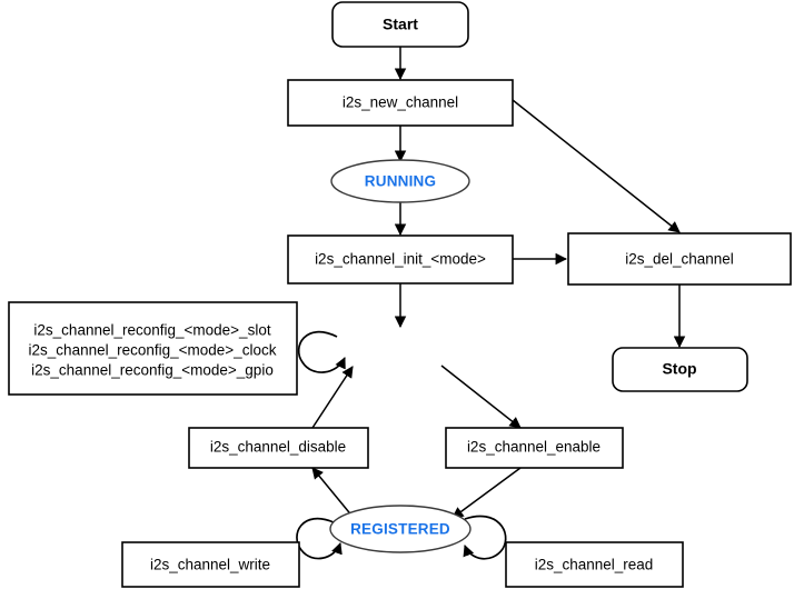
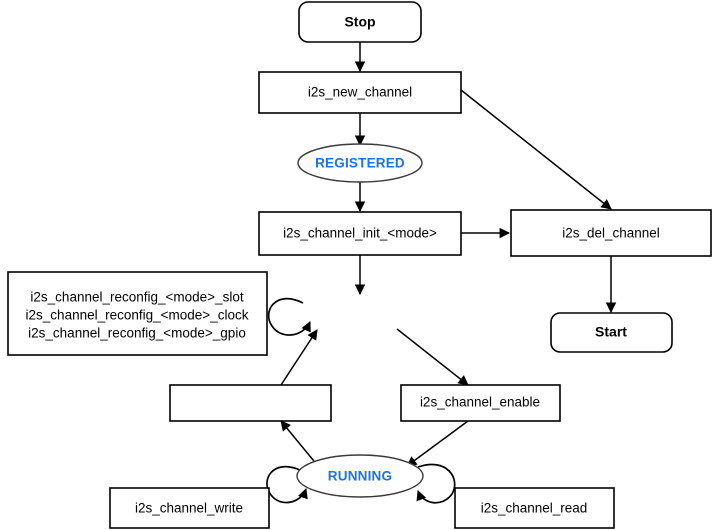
- Start
+ Stop
  i2s_new_channel
- RUNNING
+ REGISTERED
  i2s_channel_init_<mode>
  i2s_del_channel
- Stop
+ Start
  i2s_channel_reconfig_<mode>_slot
  i2s_channel_reconfig_<mode>_clock
  i2s_channel_reconfig_<mode>_gpio
- i2s_channel_disable
  i2s_channel_enable
- REGISTERED
+ RUNNING
  i2s_channel_write
  i2s_channel_read
